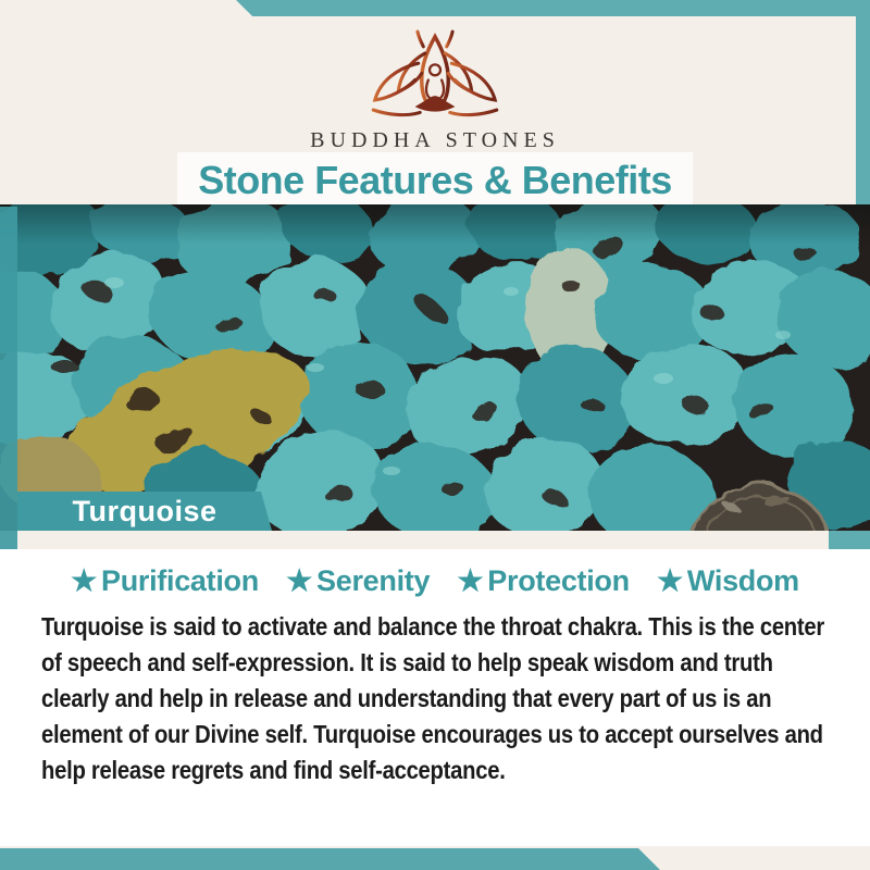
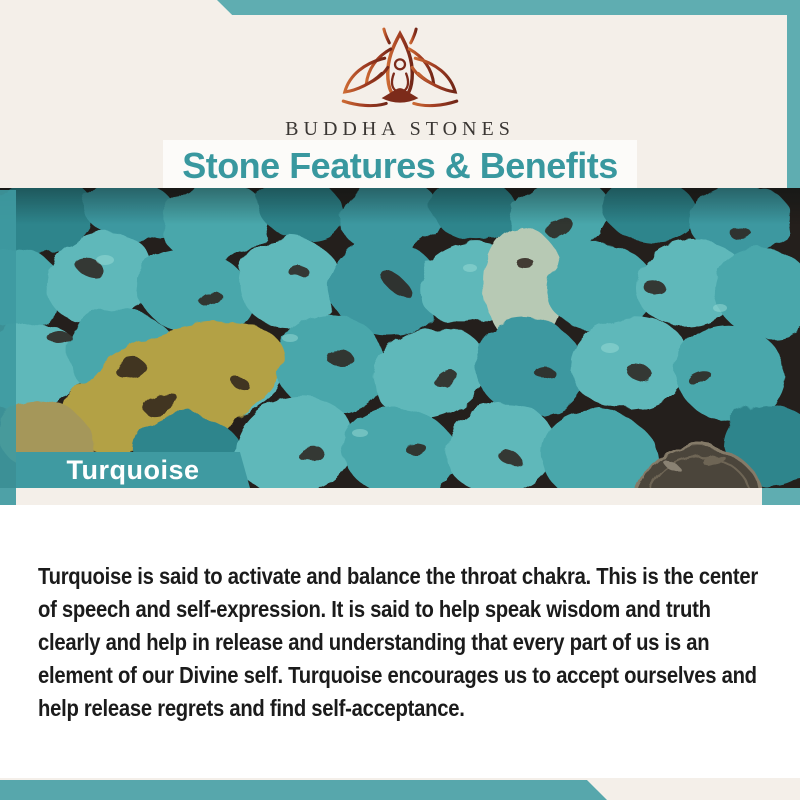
  BUDDHA STONES
  Stone Features & Benefits
  Turquoise
- ★ Purification ★ Serenity ★ Protection ★ Wisdom
  Turquoise is said to activate and balance the throat chakra. This is the center of speech and self-expression. It is said to help speak wisdom and truth clearly and help in release and understanding that every part of us is an element of our Divine self. Turquoise encourages us to accept ourselves and help release regrets and find self-acceptance.
